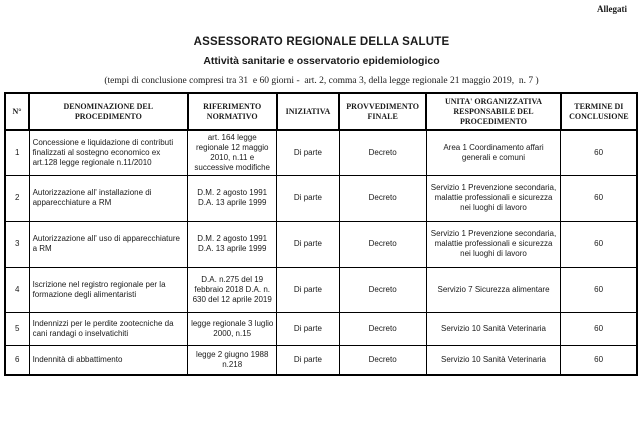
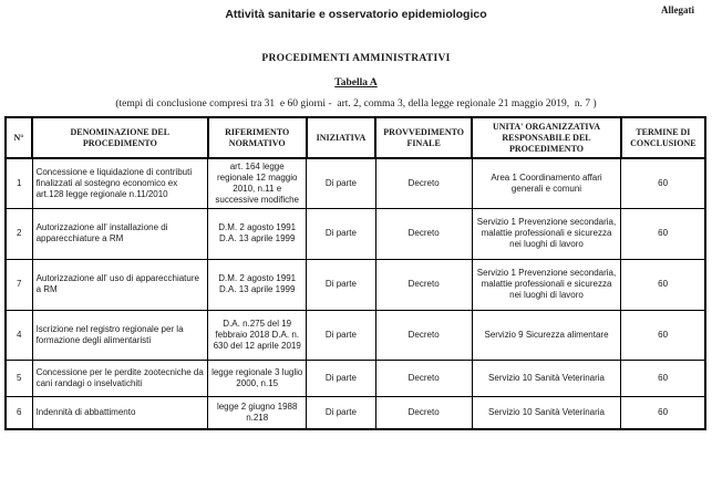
  Allegati
- ASSESSORATO REGIONALE DELLA SALUTE
  Attività sanitarie e osservatorio epidemiologico
+ PROCEDIMENTI AMMINISTRATIVI
+ Tabella A
  (tempi di conclusione compresi tra 31 e 60 giorni - art. 2, comma 3, della legge regionale 21 maggio 2019, n. 7 )
  N°	DENOMINAZIONE DEL PROCEDIMENTO	RIFERIMENTO NORMATIVO	INIZIATIVA	PROVVEDIMENTO FINALE	UNITA' ORGANIZZATIVA RESPONSABILE DEL PROCEDIMENTO	TERMINE DI CONCLUSIONE
  1	Concessione e liquidazione di contributi finalizzati al sostegno economico ex art.128 legge regionale n.11/2010	art. 164 legge regionale 12 maggio 2010, n.11 e successive modifiche	Di parte	Decreto	Area 1 Coordinamento affari generali e comuni	60
  2	Autorizzazione all' installazione di apparecchiature a RM	D.M. 2 agosto 1991 D.A. 13 aprile 1999	Di parte	Decreto	Servizio 1 Prevenzione secondaria, malattie professionali e sicurezza nei luoghi di lavoro	60
- 3	Autorizzazione all' uso di apparecchiature a RM	D.M. 2 agosto 1991 D.A. 13 aprile 1999	Di parte	Decreto	Servizio 1 Prevenzione secondaria, malattie professionali e sicurezza nei luoghi di lavoro	60
+ 7	Autorizzazione all' uso di apparecchiature a RM	D.M. 2 agosto 1991 D.A. 13 aprile 1999	Di parte	Decreto	Servizio 1 Prevenzione secondaria, malattie professionali e sicurezza nei luoghi di lavoro	60
- 4	Iscrizione nel registro regionale per la formazione degli alimentaristi	D.A. n.275 del 19 febbraio 2018 D.A. n. 630 del 12 aprile 2019	Di parte	Decreto	Servizio 7 Sicurezza alimentare	60
+ 4	Iscrizione nel registro regionale per la formazione degli alimentaristi	D.A. n.275 del 19 febbraio 2018 D.A. n. 630 del 12 aprile 2019	Di parte	Decreto	Servizio 9 Sicurezza alimentare	60
- 5	Indennizzi per le perdite zootecniche da cani randagi o inselvatichiti	legge regionale 3 luglio 2000, n.15	Di parte	Decreto	Servizio 10 Sanità Veterinaria	60
+ 5	Concessione per le perdite zootecniche da cani randagi o inselvatichiti	legge regionale 3 luglio 2000, n.15	Di parte	Decreto	Servizio 10 Sanità Veterinaria	60
  6	Indennità di abbattimento	legge 2 giugno 1988 n.218	Di parte	Decreto	Servizio 10 Sanità Veterinaria	60
